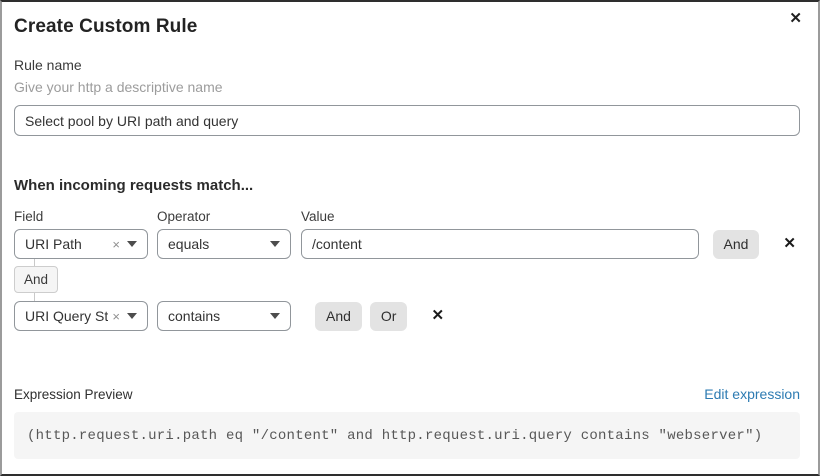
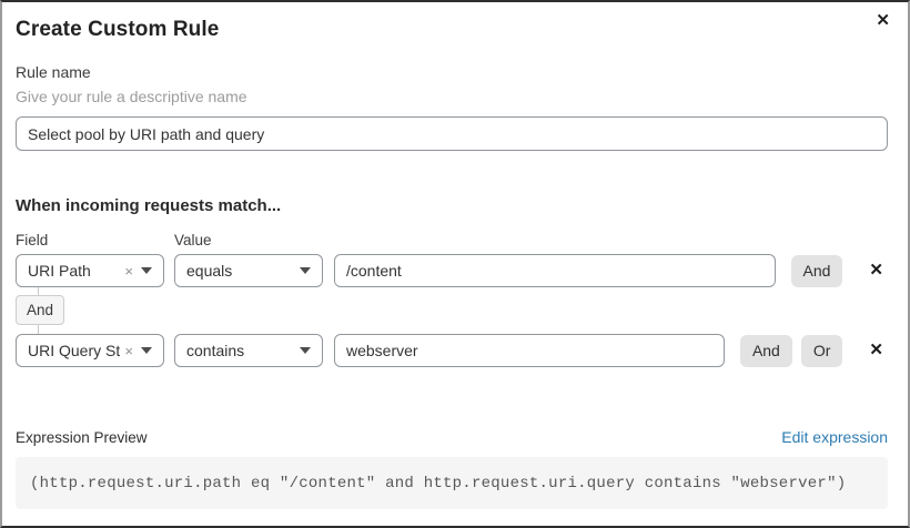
  Create Custom Rule
  ✕
  Rule name
- Give your http a descriptive name
+ Give your rule a descriptive name
  Select pool by URI path and query
  When incoming requests match...
  Field
- Operator
  Value
  URI Path
  ×
  equals
  /content
  And
  ✕
  And
  URI Query St
  ×
  contains
+ webserver
  And
  Or
  ✕
  Expression Preview
  Edit expression
  (http.request.uri.path eq "/content" and http.request.uri.query contains "webserver")
